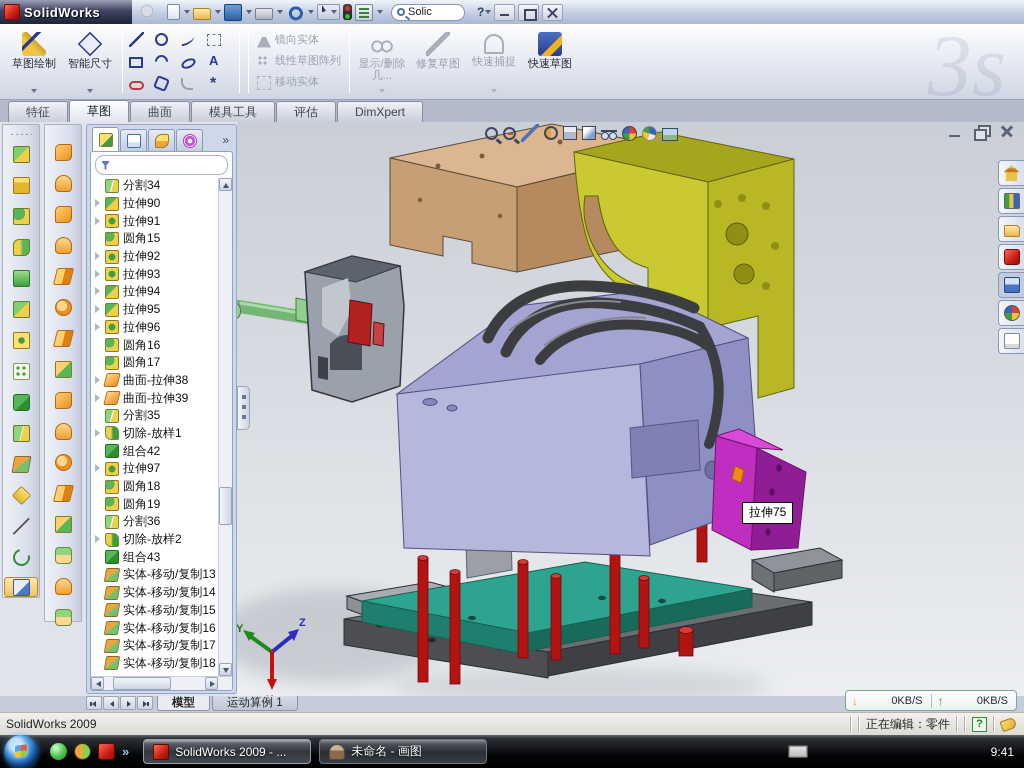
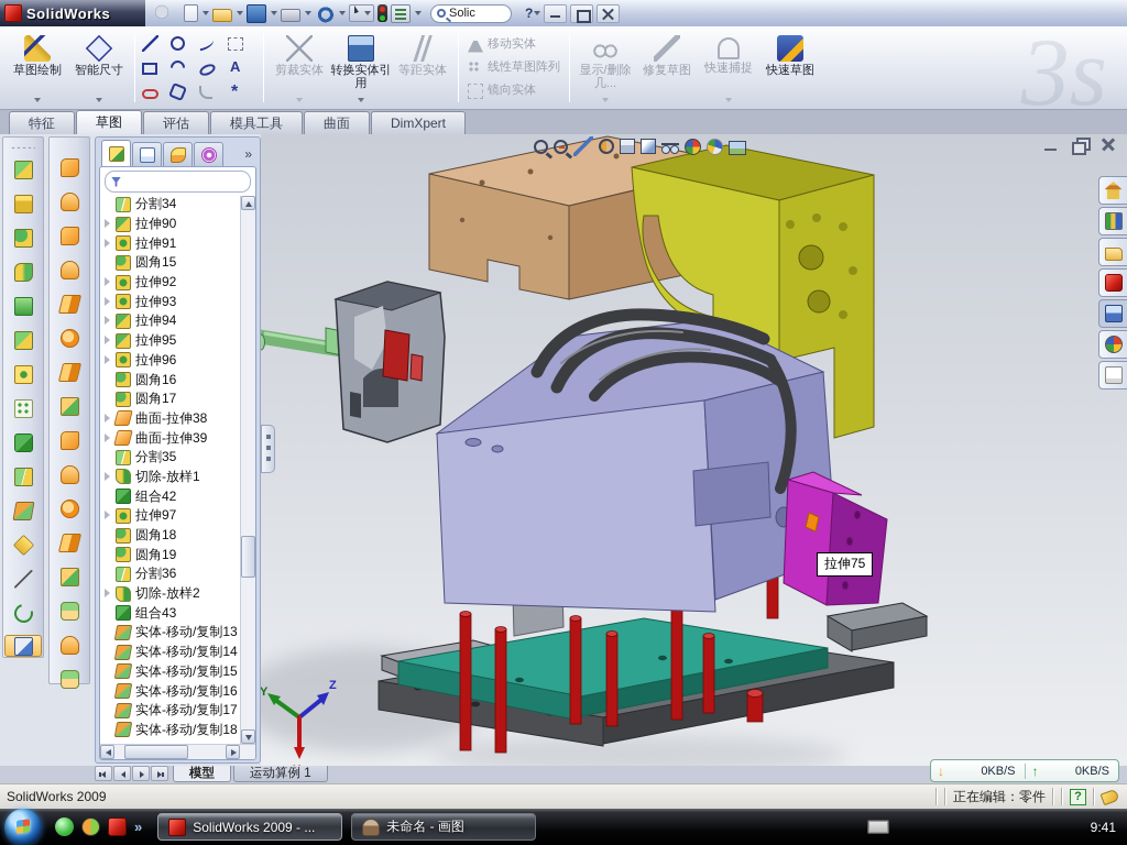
  SolidWorks
  Solic
  ?
  草图绘制
  智能尺寸
+ 剪裁实体
+ 转换实体引用
+ 等距实体
- 镜向实体
+ 移动实体
  线性草图阵列
- 移动实体
+ 镜向实体
  显示/删除几...
  修复草图
  快速捕捉
  快速草图
  3s
  特征
  草图
- 曲面
+ 评估
  模具工具
- 评估
+ 曲面
  DimXpert
  »
  分割34
  拉伸90
  拉伸91
  圆角15
  拉伸92
  拉伸93
  拉伸94
  拉伸95
  拉伸96
  圆角16
  圆角17
  曲面-拉伸38
  曲面-拉伸39
  分割35
  切除-放样1
  组合42
  拉伸97
  圆角18
  圆角19
  分割36
  切除-放样2
  组合43
  实体-移动/复制13
  实体-移动/复制14
  实体-移动/复制15
  实体-移动/复制16
  实体-移动/复制17
  实体-移动/复制18
  Y
  Z
  拉伸75
  ↓
  0KB/S
  ↑
  0KB/S
  模型
  运动算例 1
  SolidWorks 2009
  正在编辑：零件
  »
  SolidWorks 2009 - ...
  未命名 - 画图
  9:41
